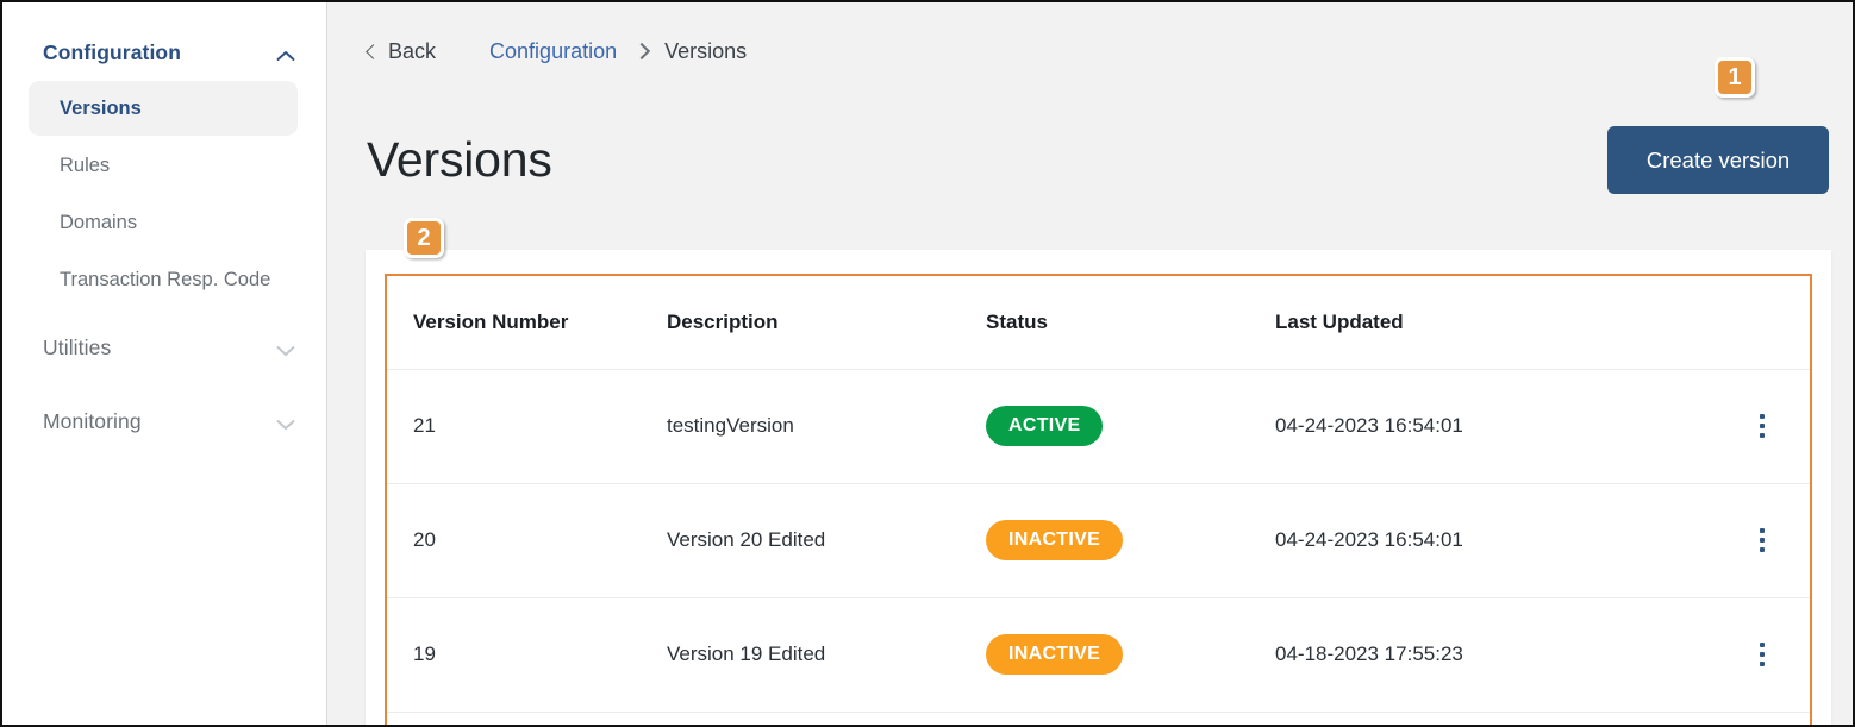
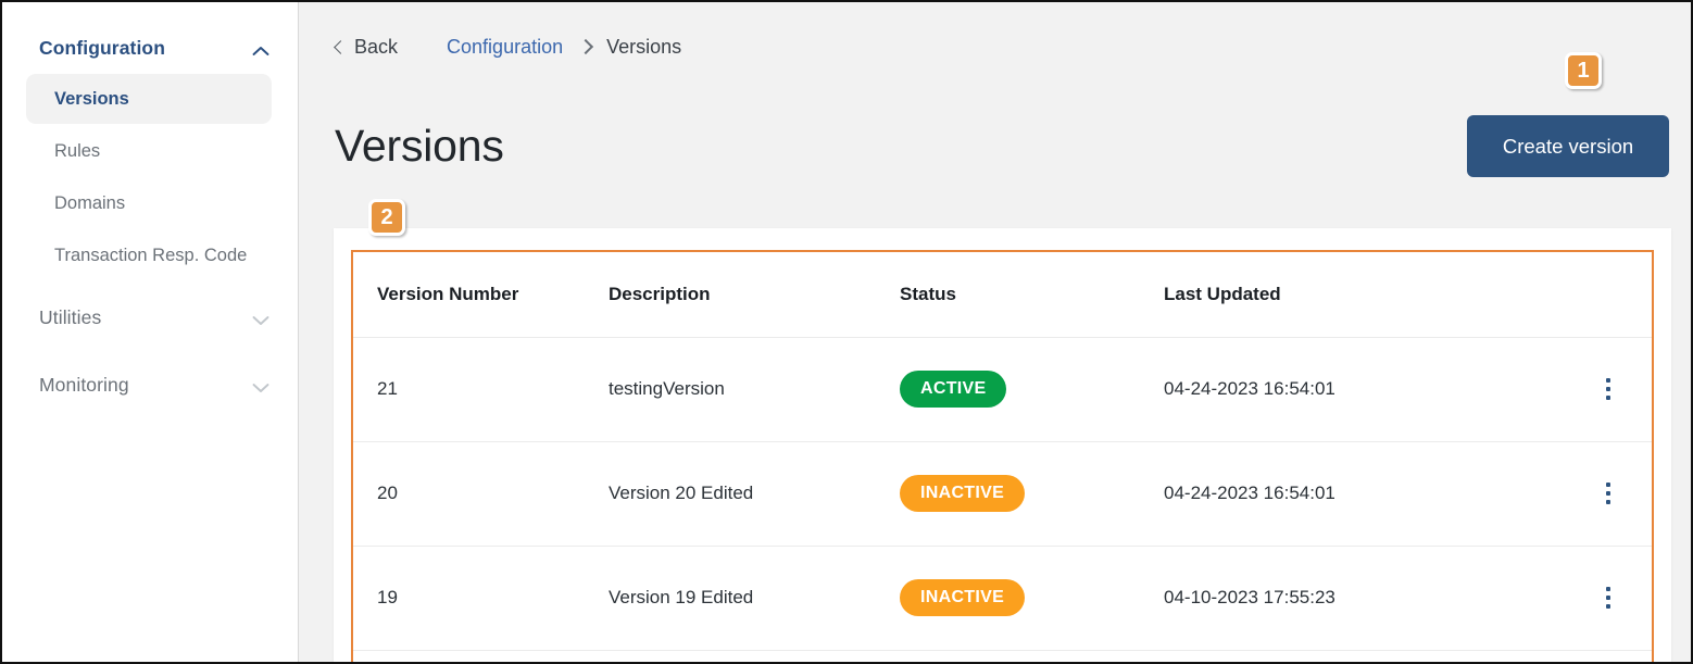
  Configuration
  Versions
  Rules
  Domains
  Transaction Resp. Code
  Utilities
  Monitoring
  Back
  Configuration
  Versions
  Versions
  Create version
  1
  2
  Version Number	Description	Status	Last Updated
  21	testingVersion	ACTIVE	04-24-2023 16:54:01
  20	Version 20 Edited	INACTIVE	04-24-2023 16:54:01
- 19	Version 19 Edited	INACTIVE	04-18-2023 17:55:23
+ 19	Version 19 Edited	INACTIVE	04-10-2023 17:55:23
